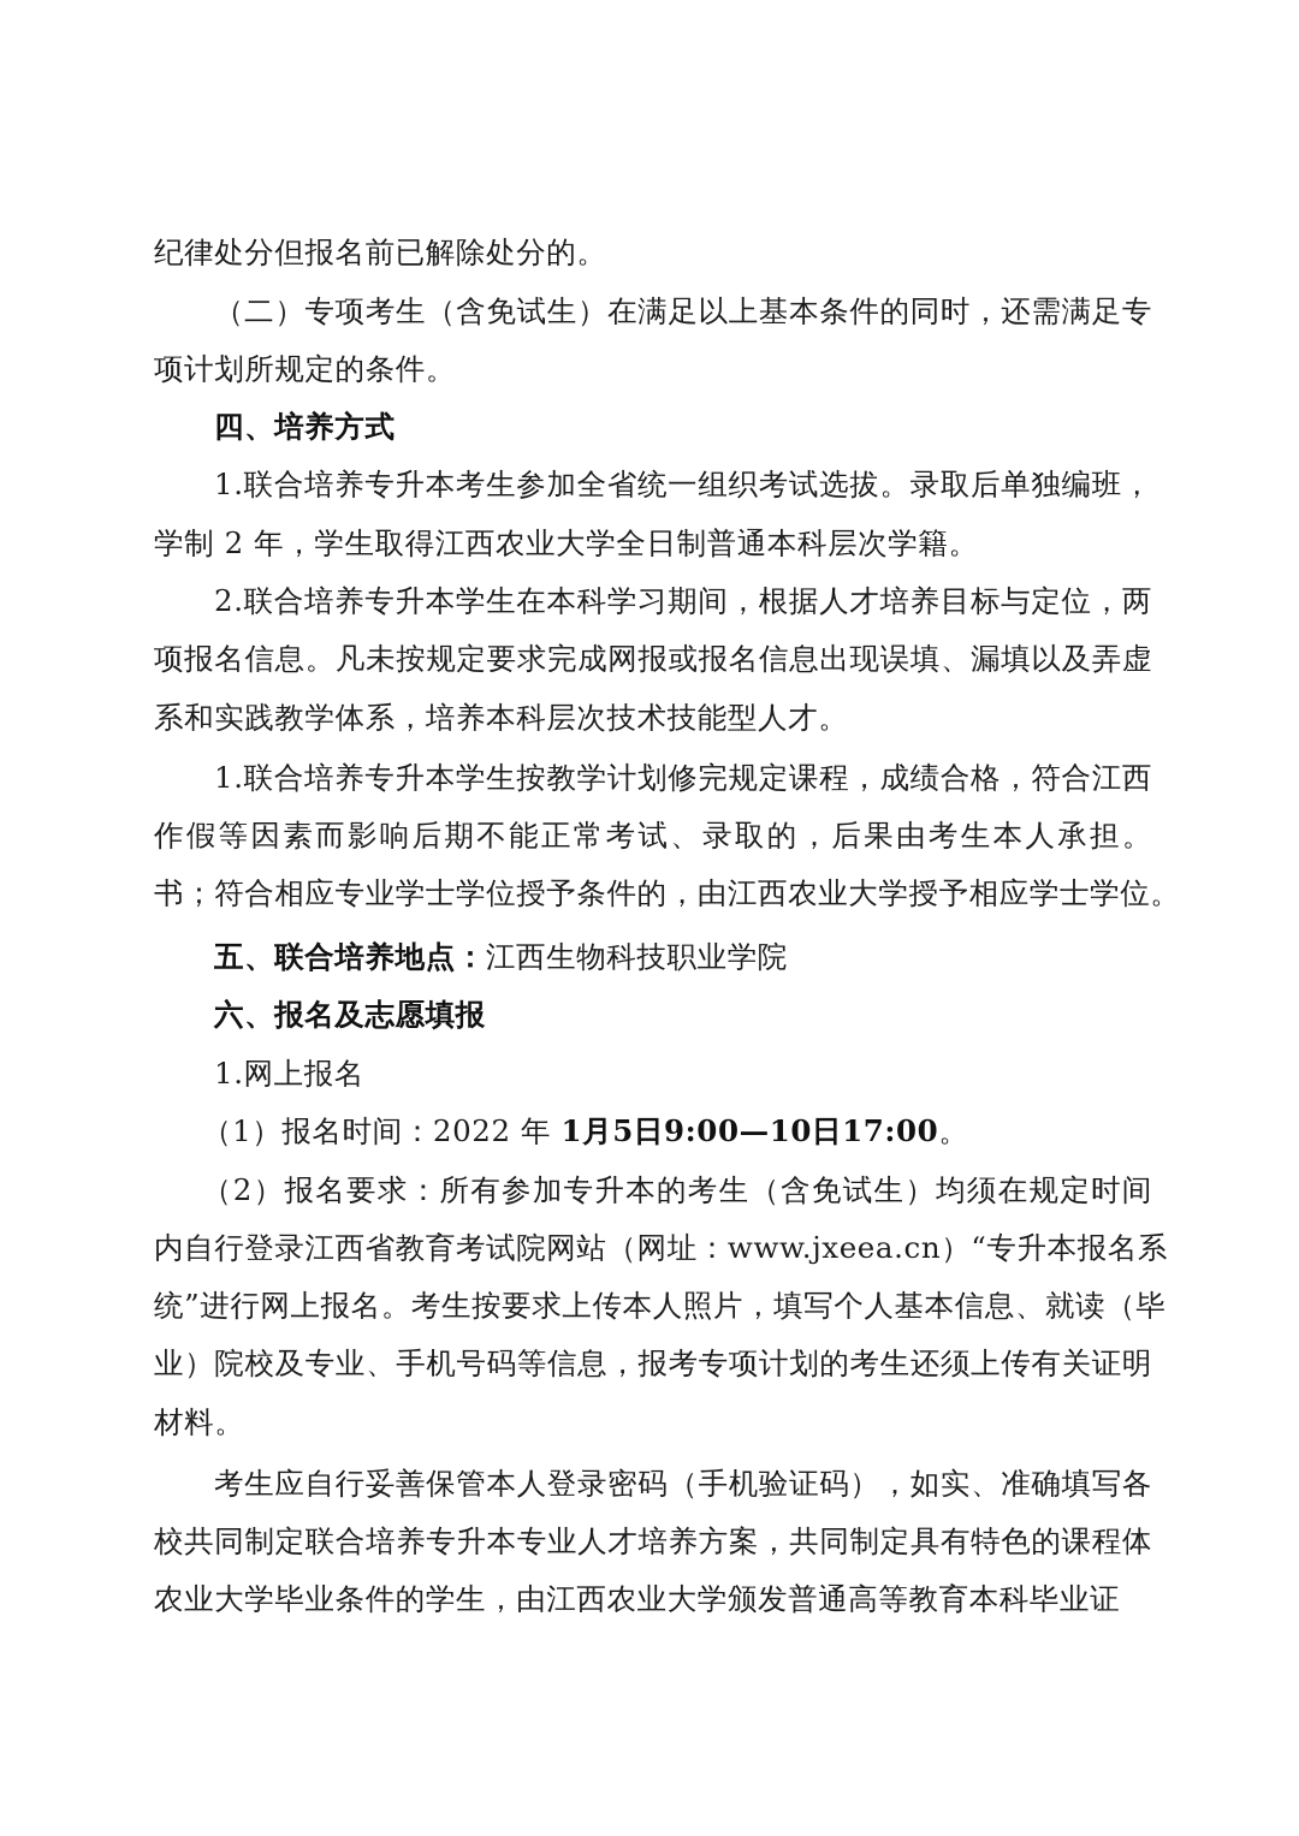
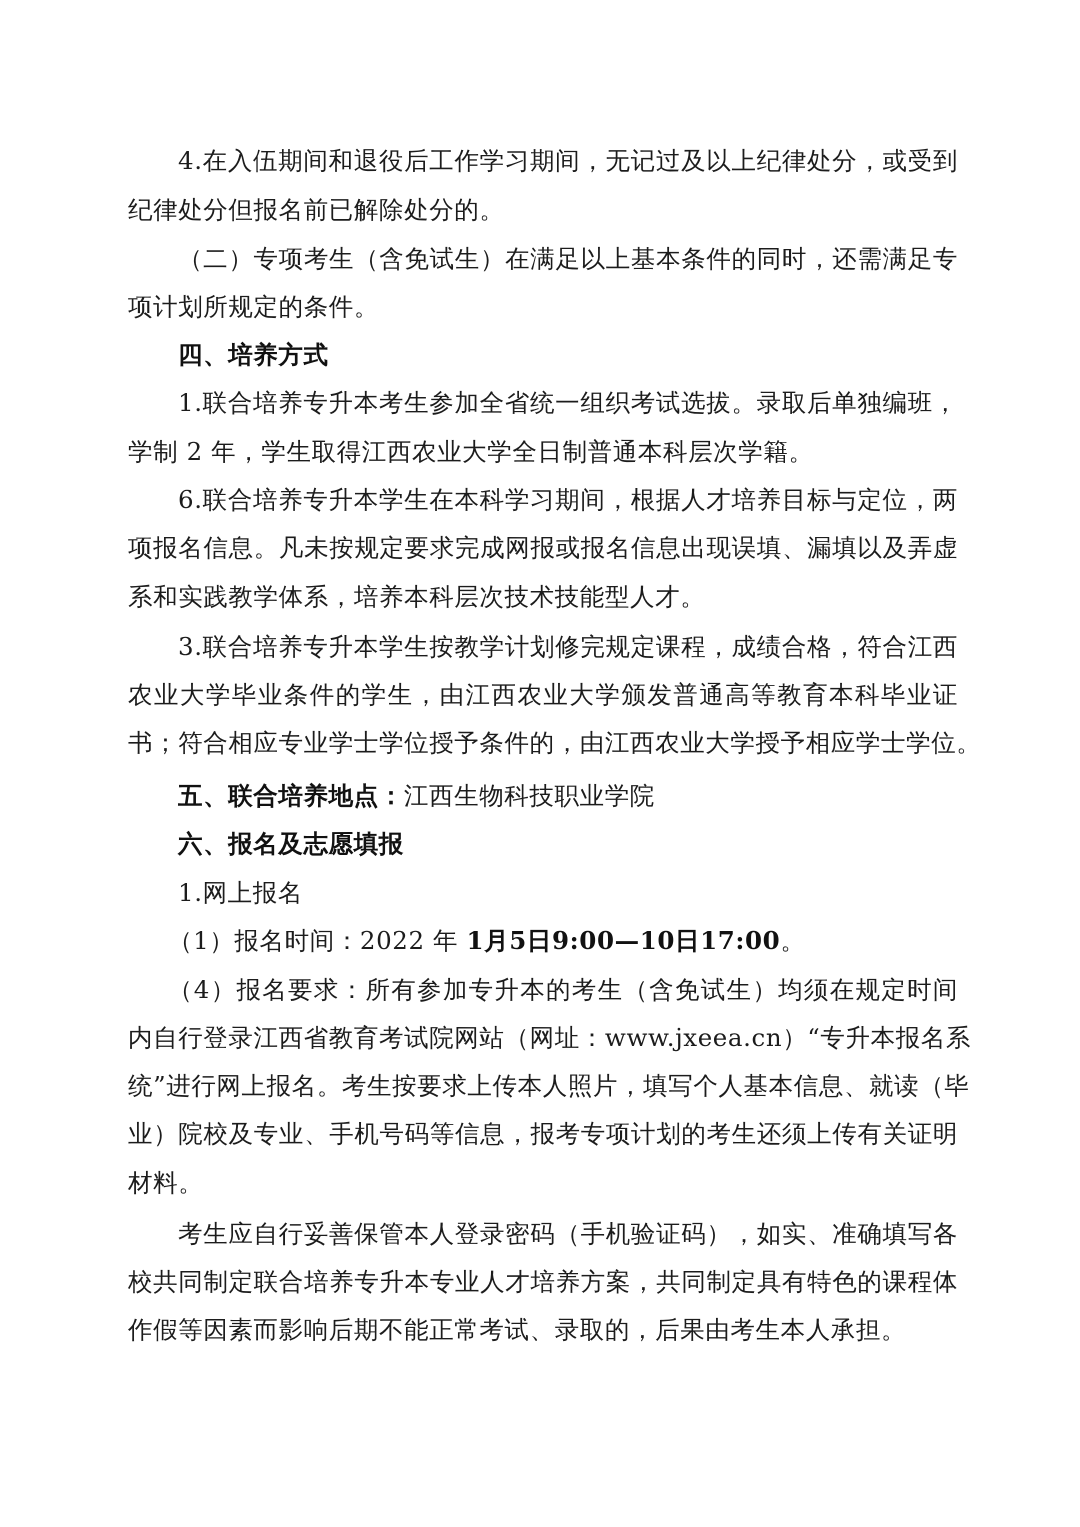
+ 4.在入伍期间和退役后工作学习期间，无记过及以上纪律处分，或受到
  纪律处分但报名前已解除处分的。
  （二）专项考生（含免试生）在满足以上基本条件的同时，还需满足专
  项计划所规定的条件。
  四、培养方式
  1.联合培养专升本考生参加全省统一组织考试选拔。录取后单独编班，
  学制 2 年，学生取得江西农业大学全日制普通本科层次学籍。
- 2.联合培养专升本学生在本科学习期间，根据人才培养目标与定位，两
+ 6.联合培养专升本学生在本科学习期间，根据人才培养目标与定位，两
  项报名信息。凡未按规定要求完成网报或报名信息出现误填、漏填以及弄虚
  系和实践教学体系，培养本科层次技术技能型人才。
- 1.联合培养专升本学生按教学计划修完规定课程，成绩合格，符合江西
+ 3.联合培养专升本学生按教学计划修完规定课程，成绩合格，符合江西
- 作假等因素而影响后期不能正常考试、录取的，后果由考生本人承担。
+ 农业大学毕业条件的学生，由江西农业大学颁发普通高等教育本科毕业证
  书；符合相应专业学士学位授予条件的，由江西农业大学授予相应学士学位。
  五、联合培养地点：江西生物科技职业学院
  六、报名及志愿填报
  1.网上报名
  （1）报名时间：2022 年 1月5日9:00—10日17:00。
- （2）报名要求：所有参加专升本的考生（含免试生）均须在规定时间
+ （4）报名要求：所有参加专升本的考生（含免试生）均须在规定时间
  内自行登录江西省教育考试院网站（网址：www.jxeea.cn）“专升本报名系
  统”进行网上报名。考生按要求上传本人照片，填写个人基本信息、就读（毕
  业）院校及专业、手机号码等信息，报考专项计划的考生还须上传有关证明
  材料。
  考生应自行妥善保管本人登录密码（手机验证码），如实、准确填写各
  校共同制定联合培养专升本专业人才培养方案，共同制定具有特色的课程体
- 农业大学毕业条件的学生，由江西农业大学颁发普通高等教育本科毕业证
+ 作假等因素而影响后期不能正常考试、录取的，后果由考生本人承担。
